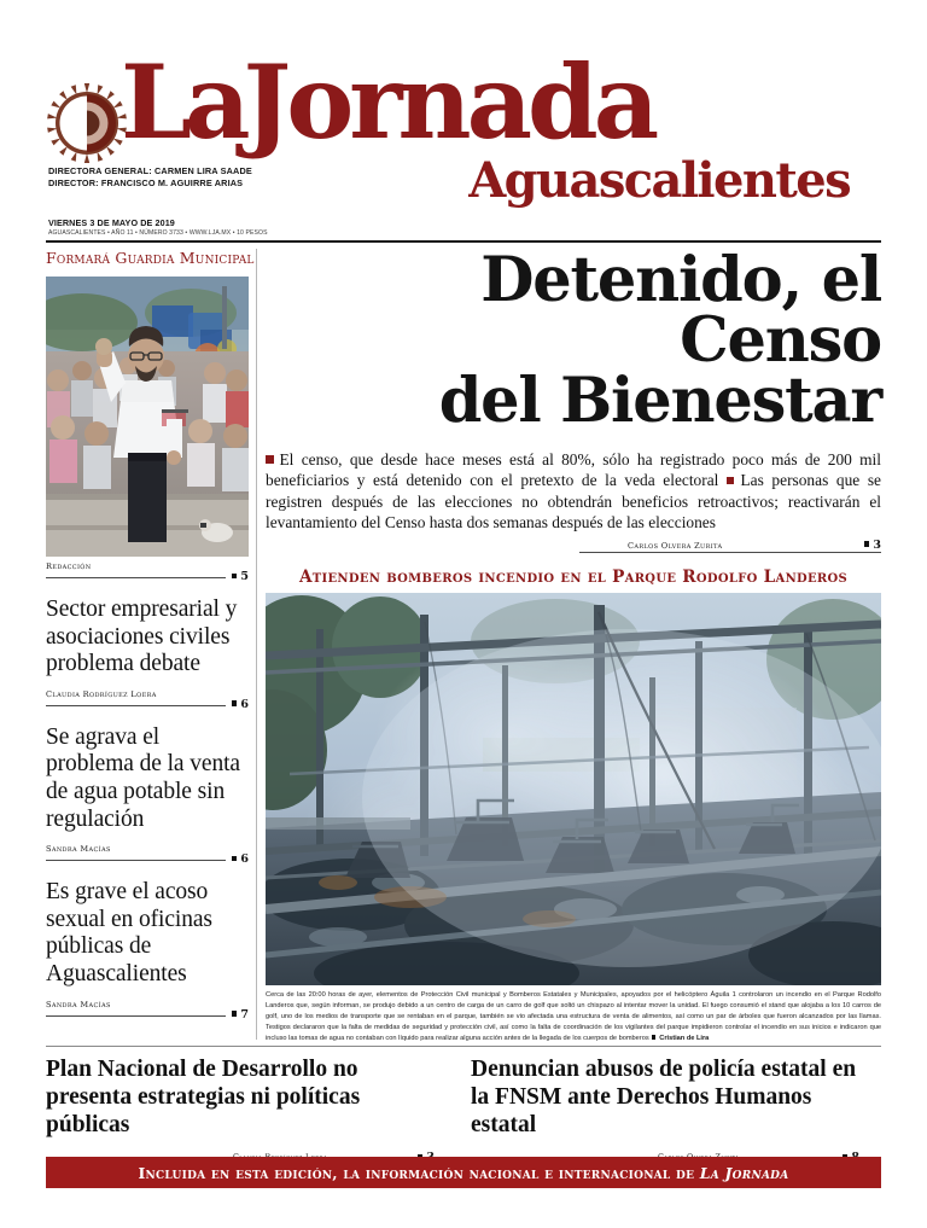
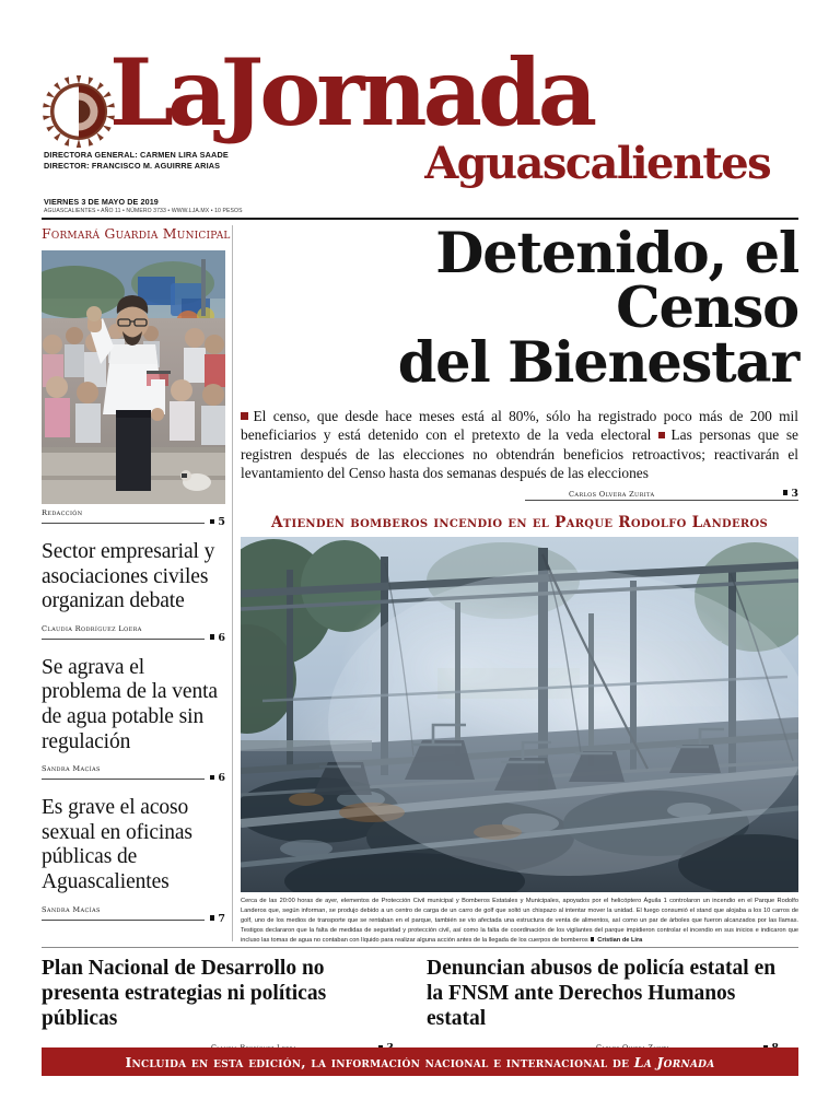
  LaJornada
  Aguascalientes
  DIRECTORA GENERAL: CARMEN LIRA SAADE
  DIRECTOR: FRANCISCO M. AGUIRRE ARIAS
  VIERNES 3 DE MAYO DE 2019
  Formará Guardia Municipal
  Redacción
  5
- Sector empresarial y asociaciones civiles problema debate
+ Sector empresarial y asociaciones civiles organizan debate
  Claudia Rodríguez Loera
  6
  Se agrava el problema de la venta de agua potable sin regulación
  Sandra Macías
  6
  Es grave el acoso sexual en oficinas públicas de Aguascalientes
  Sandra Macías
  7
  Detenido, el Censo
  del Bienestar
  El censo, que desde hace meses está al 80%, sólo ha registrado poco más de 200 mil beneficiarios y está detenido con el pretexto de la veda electoral Las personas que se registren después de las elecciones no obtendrán beneficios retroactivos; reactivarán el levantamiento del Censo hasta dos semanas después de las elecciones
  Carlos Olvera Zurita
  3
  Atienden bomberos incendio en el Parque Rodolfo Landeros
  Plan Nacional de Desarrollo no presenta estrategias ni políticas públicas
  Denuncian abusos de policía estatal en la FNSM ante Derechos Humanos estatal
  Incluida en esta edición, la información nacional e internacional de La Jornada
